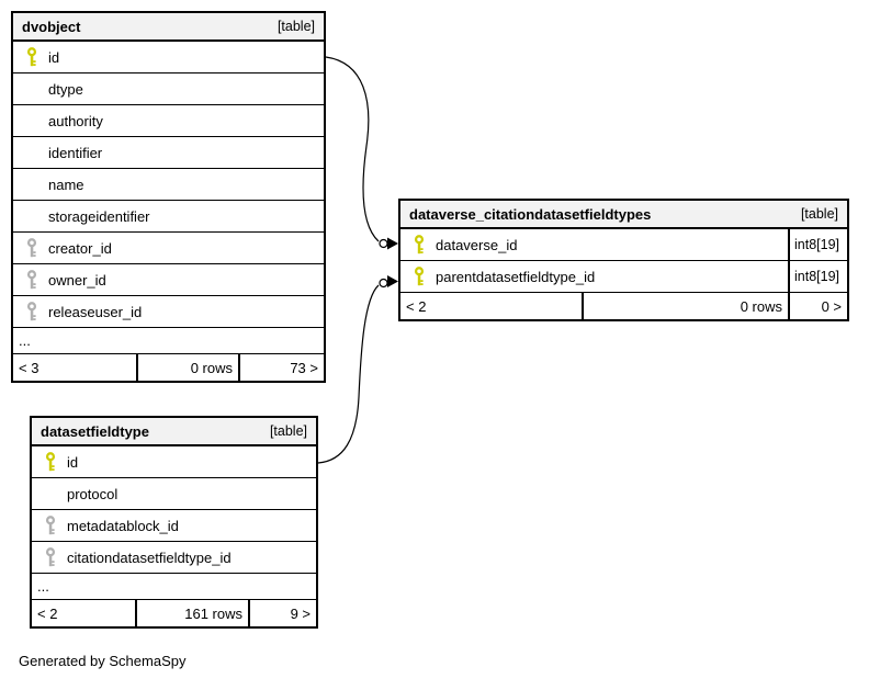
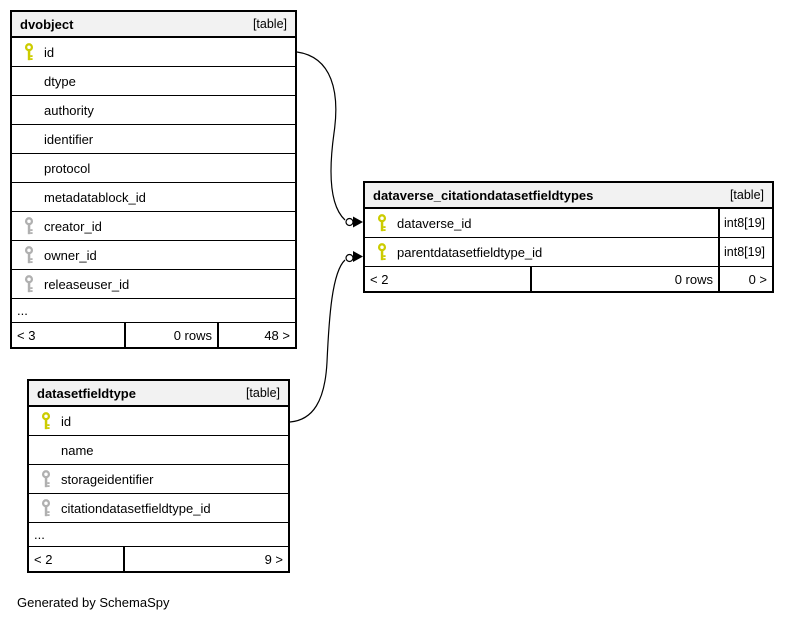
  dvobject
  [table]
  id
  dtype
  authority
  identifier
- name
+ protocol
- storageidentifier
+ metadatablock_id
  creator_id
  owner_id
  releaseuser_id
  ...
  < 3
  0 rows
- 73 >
+ 48 >
  dataverse_citationdatasetfieldtypes
  [table]
  dataverse_id
  int8[19]
  parentdatasetfieldtype_id
  int8[19]
  < 2
  0 rows
  0 >
  datasetfieldtype
  [table]
  id
- protocol
+ name
- metadatablock_id
+ storageidentifier
  citationdatasetfieldtype_id
  ...
  < 2
- 161 rows
  9 >
  Generated by SchemaSpy
